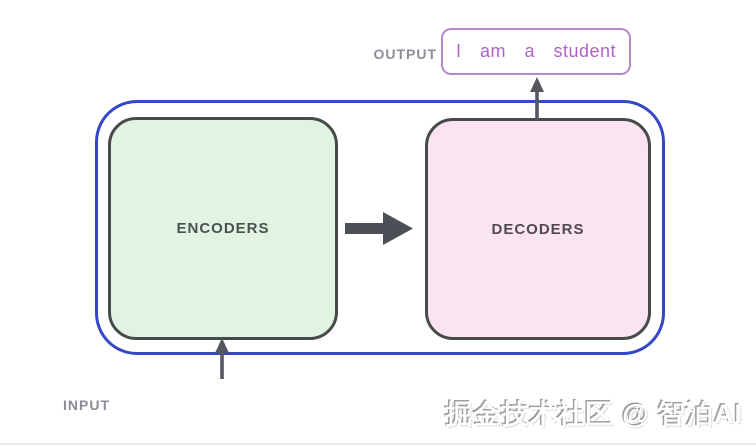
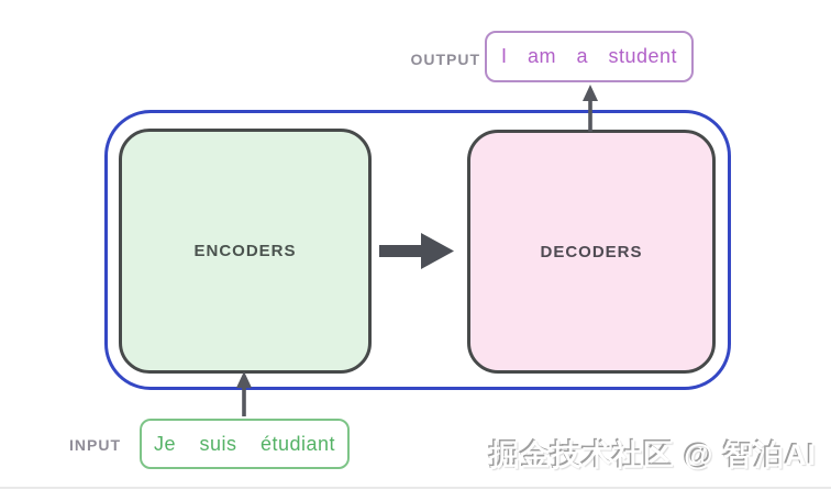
  OUTPUT
  I am a student
  ENCODERS
  DECODERS
  INPUT
+ Je suis étudiant
  掘金技术社区 @ 智泊AI
